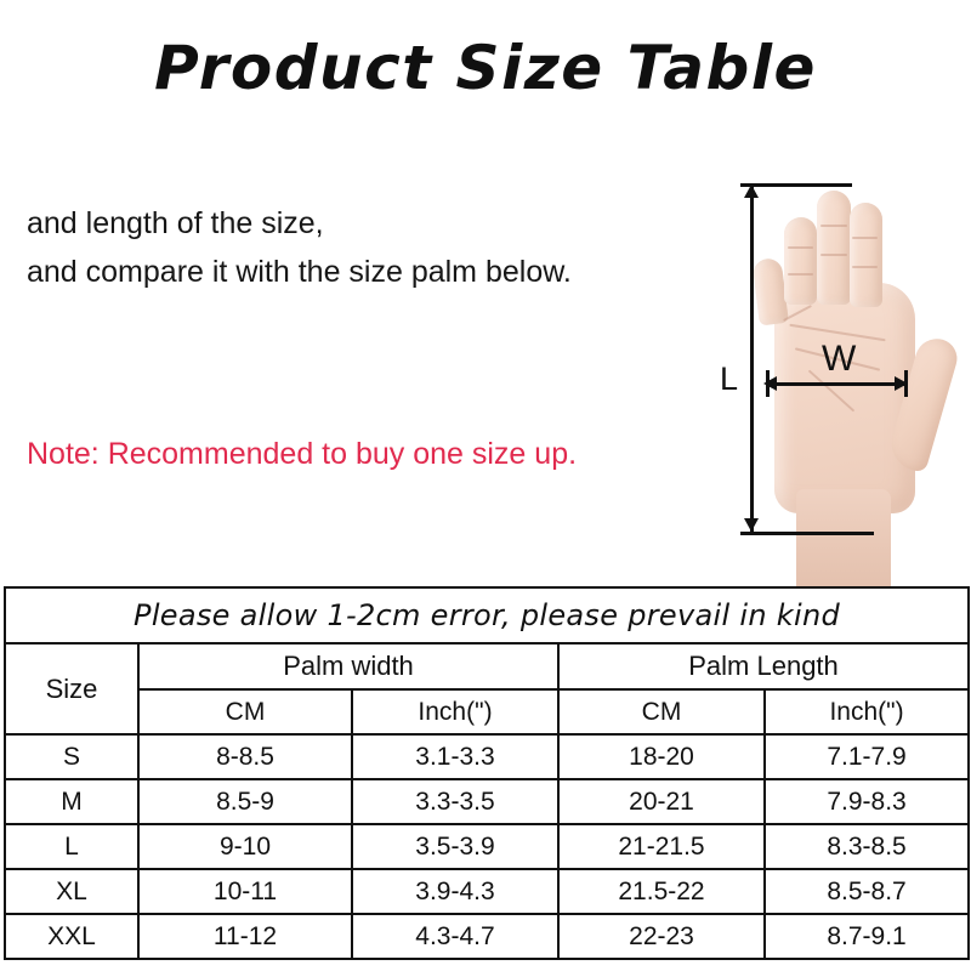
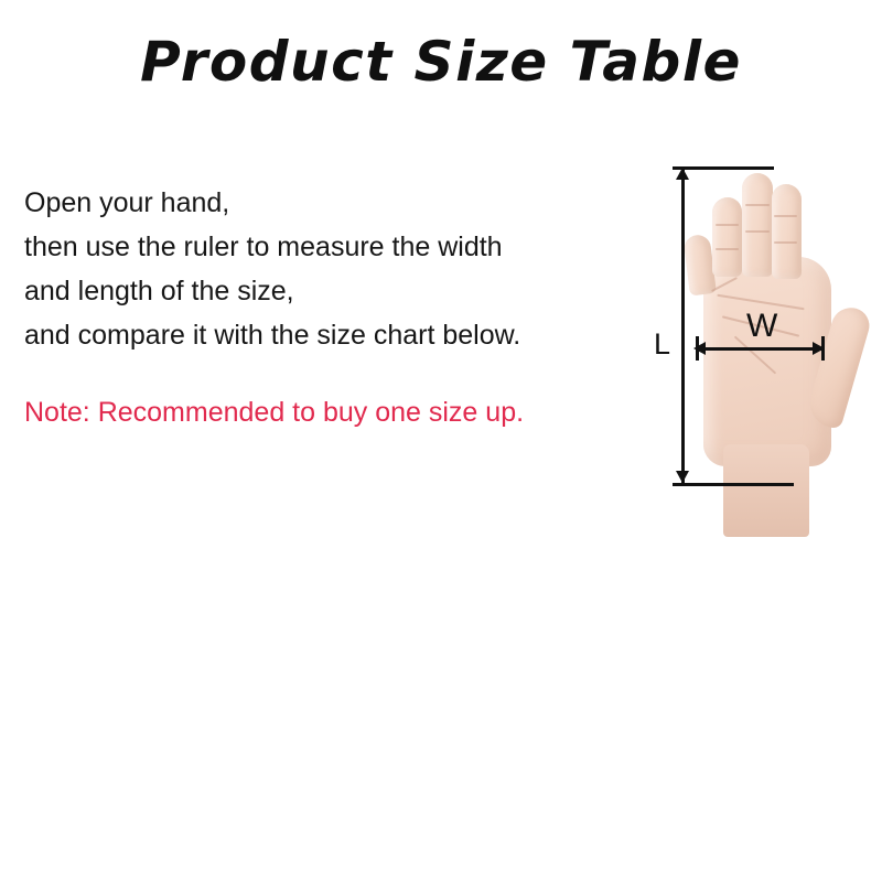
  Product Size Table
+ Open your hand,
+ then use the ruler to measure the width
  and length of the size,
- and compare it with the size palm below.
+ and compare it with the size chart below.
  Note: Recommended to buy one size up.
  L
  W
- Please allow 1-2cm error, please prevail in kind
- Size	Palm width	Palm Length
- CM	Inch(")	CM	Inch(")
- S	8-8.5	3.1-3.3	18-20	7.1-7.9
- M	8.5-9	3.3-3.5	20-21	7.9-8.3
- L	9-10	3.5-3.9	21-21.5	8.3-8.5
- XL	10-11	3.9-4.3	21.5-22	8.5-8.7
- XXL	11-12	4.3-4.7	22-23	8.7-9.1
